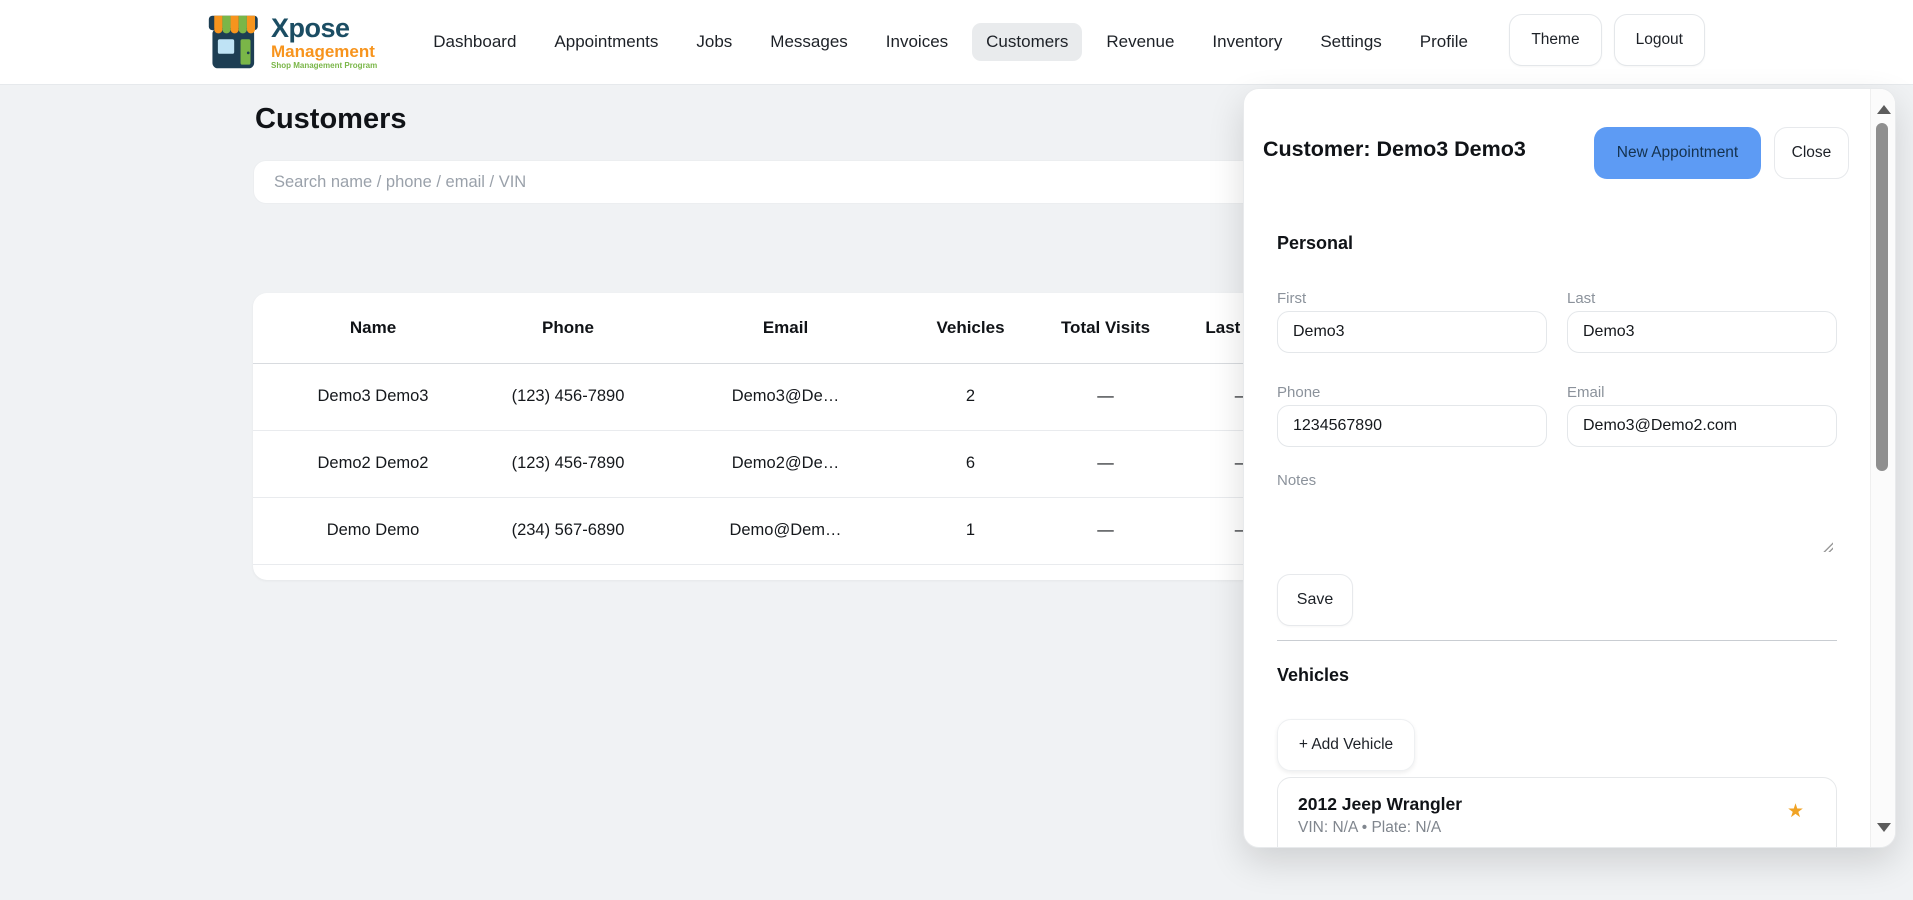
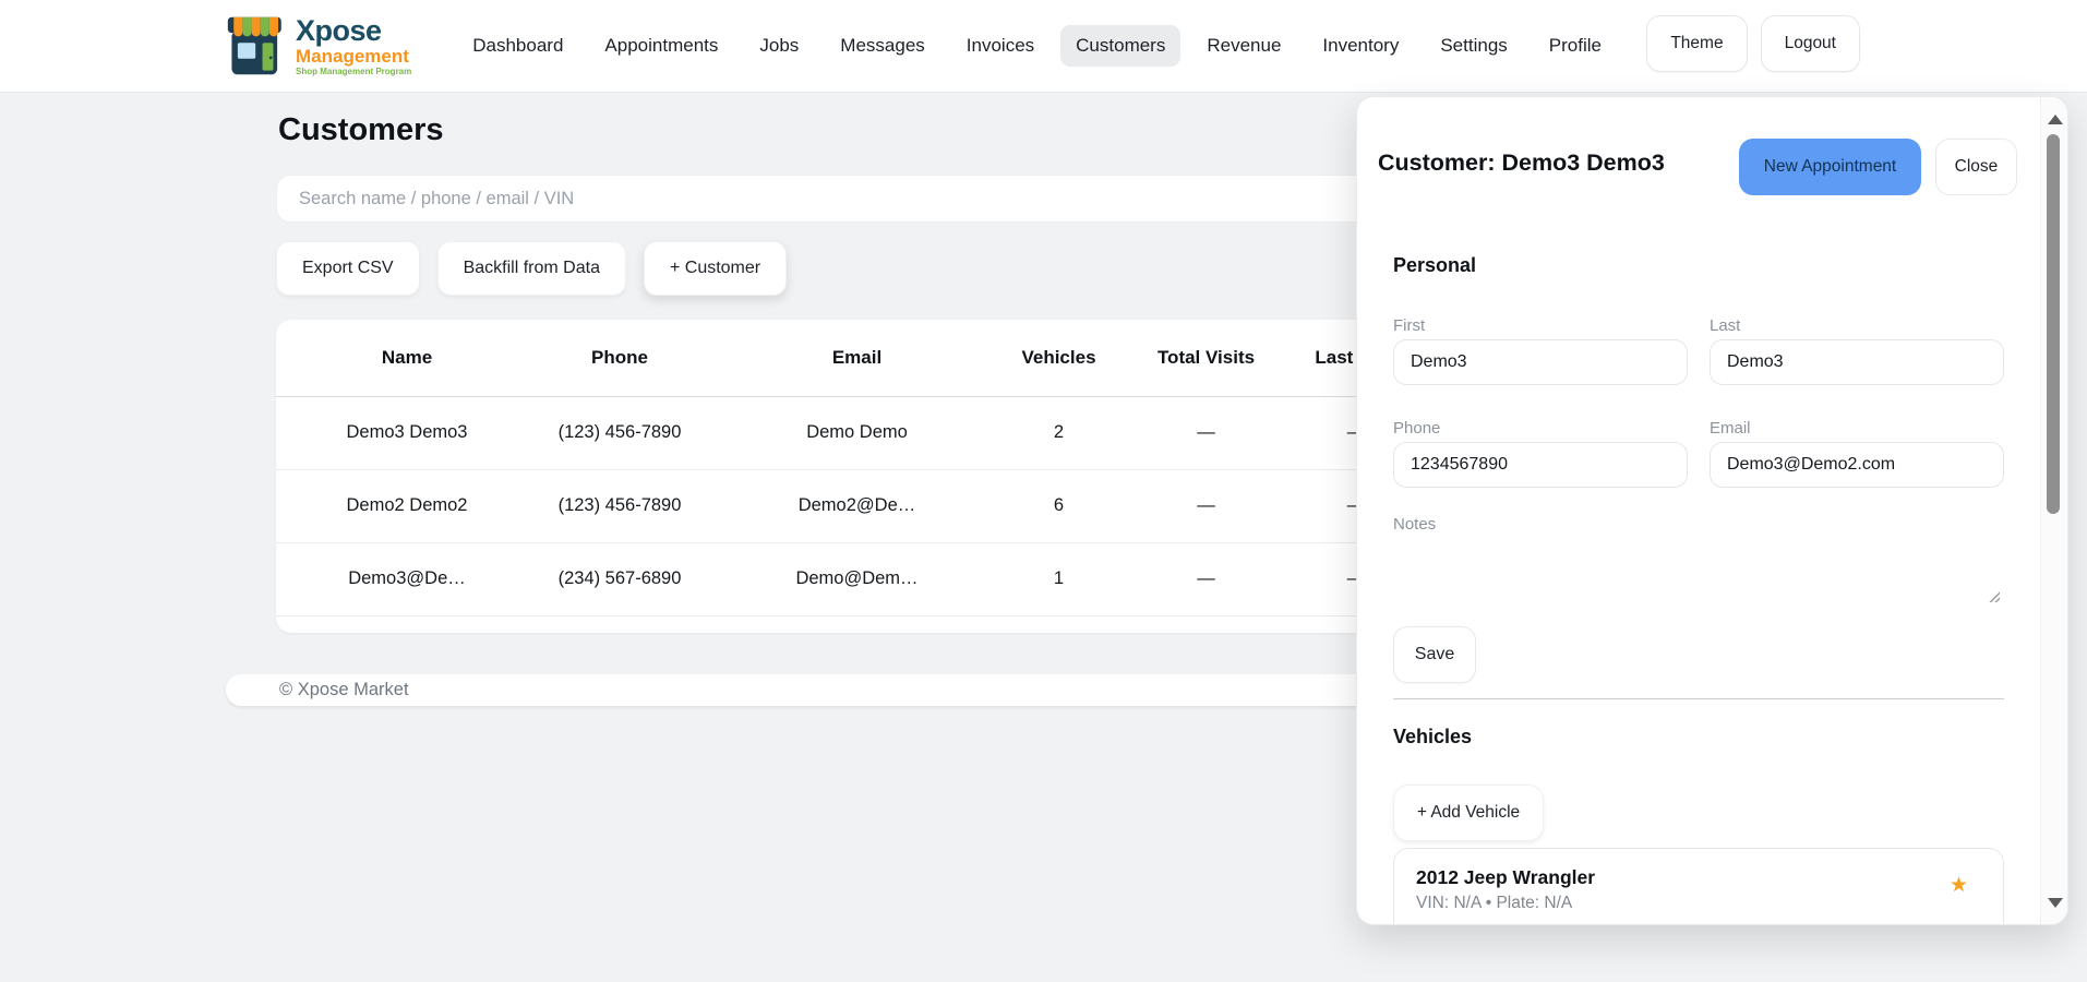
  Xpose
  Management
  Shop Management Program
  Dashboard
  Appointments
  Jobs
  Messages
  Invoices
  Customers
  Revenue
  Inventory
  Settings
  Profile
  Theme
  Logout
  Customers
  Search name / phone / email / VIN
+ Export CSV
+ Backfill from Data
+ + Customer
  Name	Phone	Email	Vehicles	Total Visits	Last
- Demo3 Demo3	(123) 456-7890	Demo3@De…	2	—
+ Demo3 Demo3	(123) 456-7890	Demo Demo	2	—
  Demo2 Demo2	(123) 456-7890	Demo2@De…	6	—
- Demo Demo	(234) 567-6890	Demo@Dem…	1	—
+ Demo3@De…	(234) 567-6890	Demo@Dem…	1	—
+ © Xpose Market
  Customer: Demo3 Demo3
  New Appointment
  Close
  Personal
  First
  Demo3
  Last
  Demo3
  Phone
  1234567890
  Email
  Demo3@Demo2.com
  Notes
  Save
  Vehicles
  + Add Vehicle
  2012 Jeep Wrangler
  VIN: N/A • Plate: N/A
  ★
